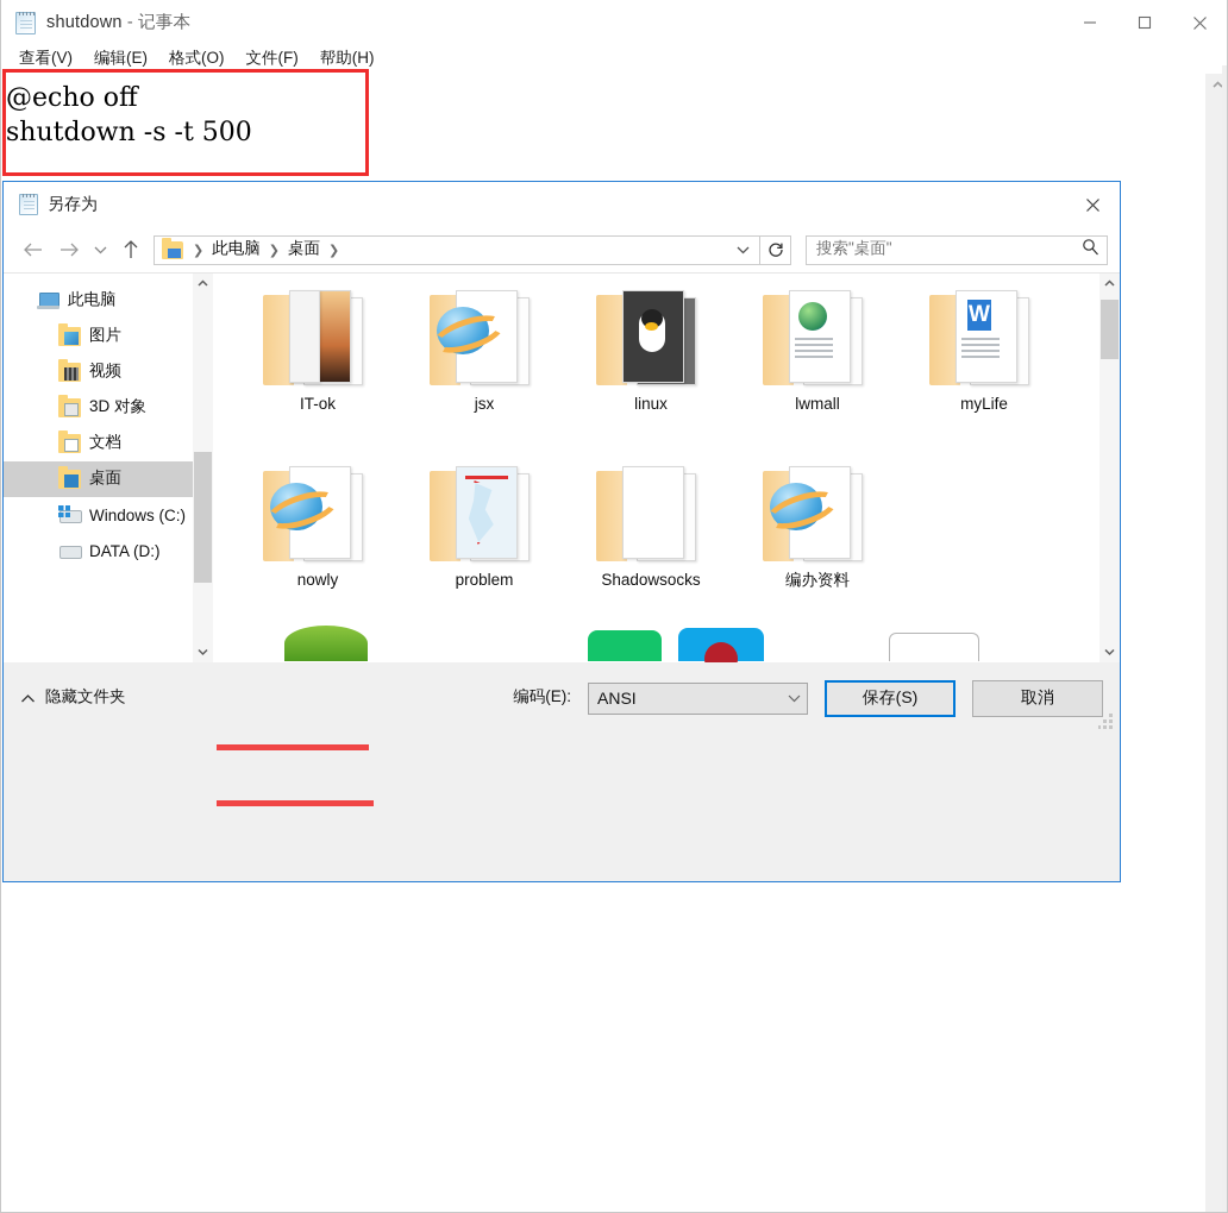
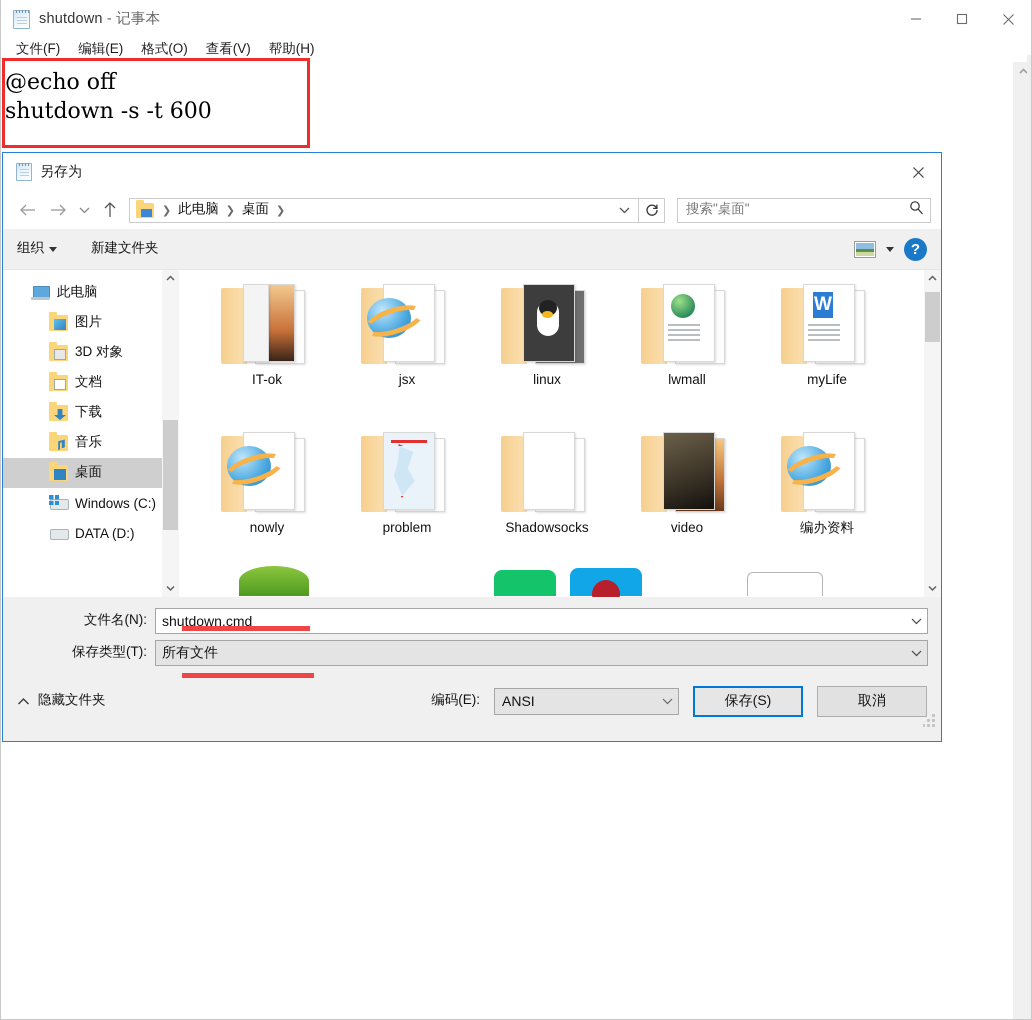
  shutdown - 记事本
- 查看(V)
+ 文件(F)
  编辑(E)
  格式(O)
- 文件(F)
+ 查看(V)
  帮助(H)
- @echo off shutdown -s -t 500
+ @echo off shutdown -s -t 600
  另存为
  ❯
  此电脑
  ❯
  桌面
  ❯
  搜索"桌面"
+ 组织
+ 新建文件夹
+ ?
  此电脑
  图片
- 视频
  3D 对象
  文档
+ 下载
+ 音乐
  桌面
  Windows (C:)
  DATA (D:)
  IT-ok
  jsx
  linux
  lwmall
  W
  myLife
  nowly
  problem
  Shadowsocks
+ video
  编办资料
+ 文件名(N):
+ shutdown.cmd
+ 保存类型(T):
+ 所有文件
  隐藏文件夹
  编码(E):
  ANSI
  保存(S)
  取消
